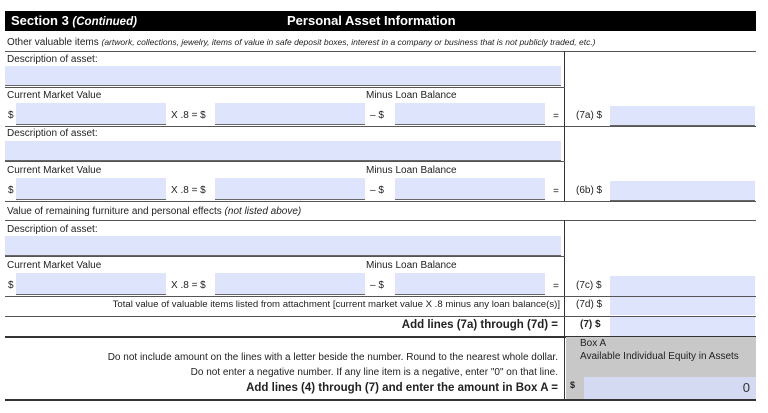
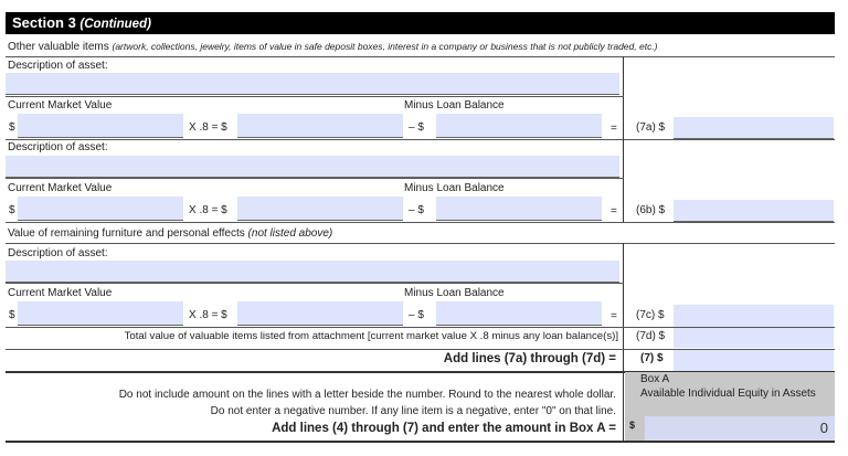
  Section 3 (Continued)
- Personal Asset Information
  Other valuable items (artwork, collections, jewelry, items of value in safe deposit boxes, interest in a company or business that is not publicly traded, etc.)
  Description of asset:
  Current Market Value
  Minus Loan Balance
  $
  X .8 = $
  – $
  =
  (7a) $
  Description of asset:
  Current Market Value
  Minus Loan Balance
  $
  X .8 = $
  – $
  =
  (6b) $
  Value of remaining furniture and personal effects (not listed above)
  Description of asset:
  Current Market Value
  Minus Loan Balance
  $
  X .8 = $
  – $
  =
  (7c) $
  Total value of valuable items listed from attachment [current market value X .8 minus any loan balance(s)]
  (7d) $
  Add lines (7a) through (7d) =
  (7) $
  Do not include amount on the lines with a letter beside the number. Round to the nearest whole dollar.
  Do not enter a negative number. If any line item is a negative, enter "0" on that line.
  Add lines (4) through (7) and enter the amount in Box A =
  Box A
  Available Individual Equity in Assets
  $
  0
